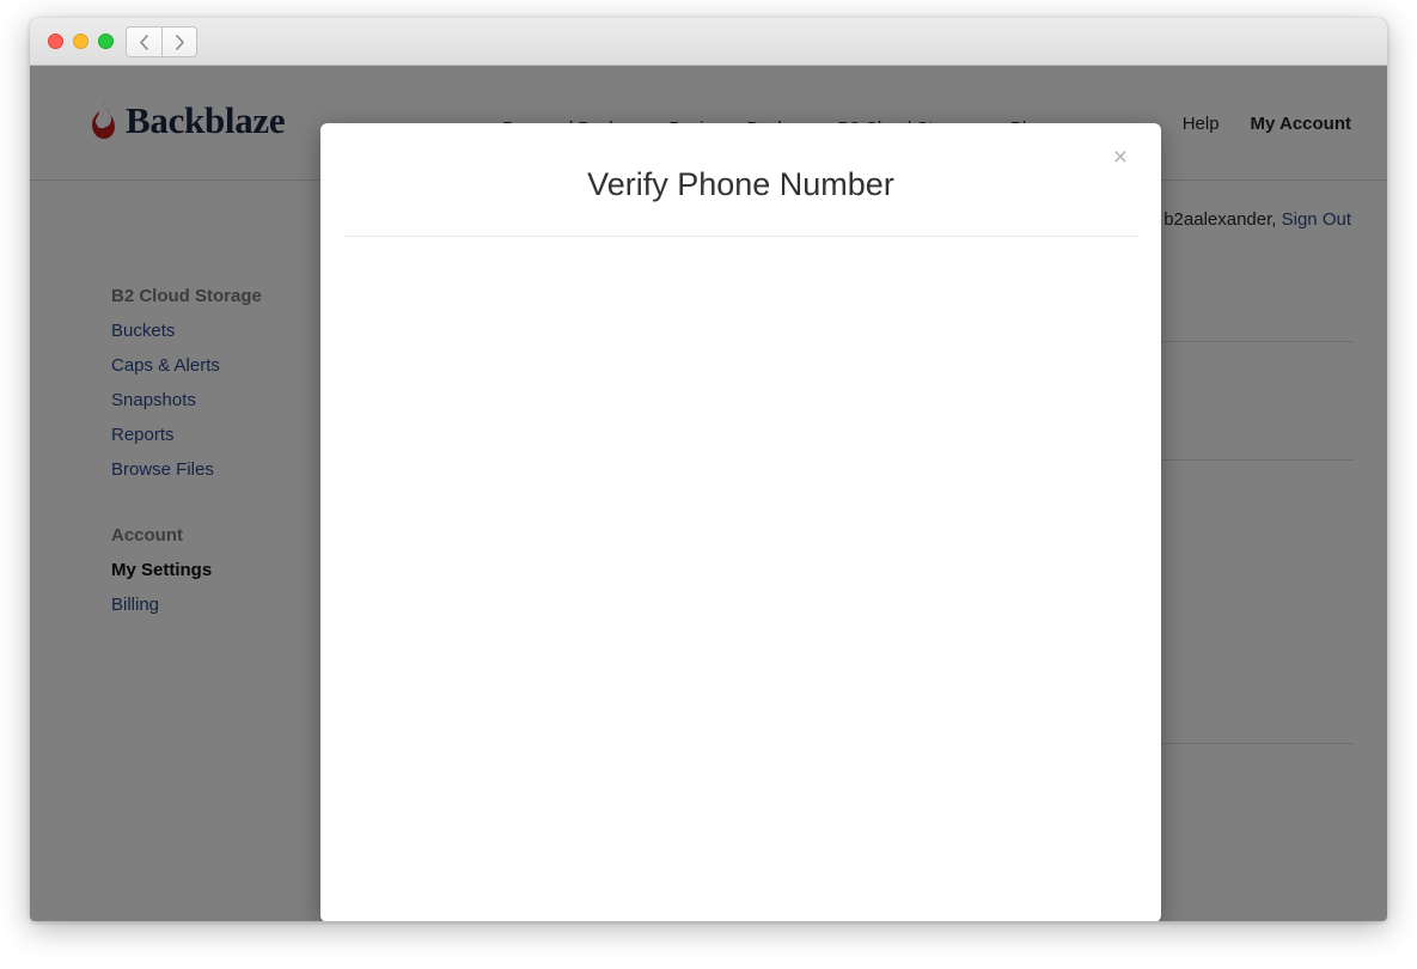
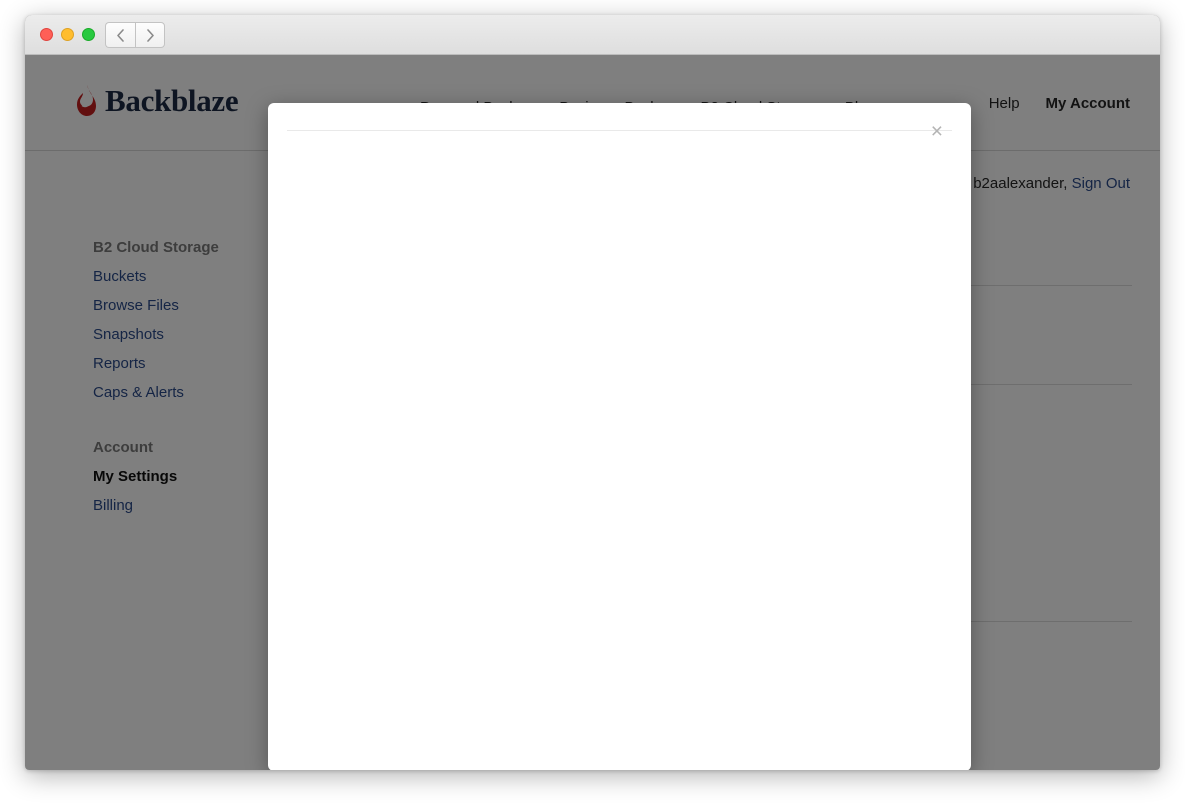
  Backblaze
  Help
  My Account
  b2aalexander, Sign Out
  B2 Cloud Storage
  Buckets
- Caps & Alerts
+ Browse Files
  Snapshots
  Reports
- Browse Files
+ Caps & Alerts
  Account
  My Settings
  Billing
  ×
- Verify Phone Number
